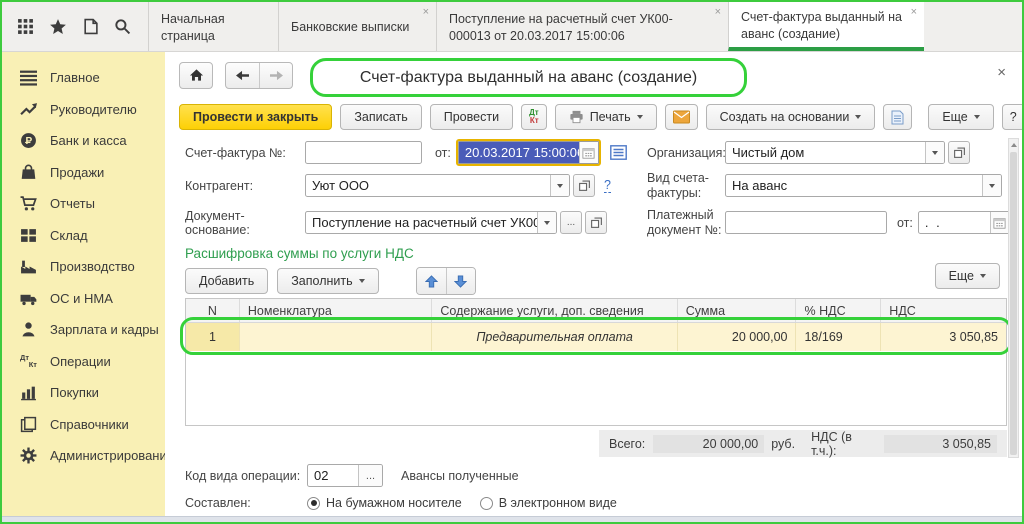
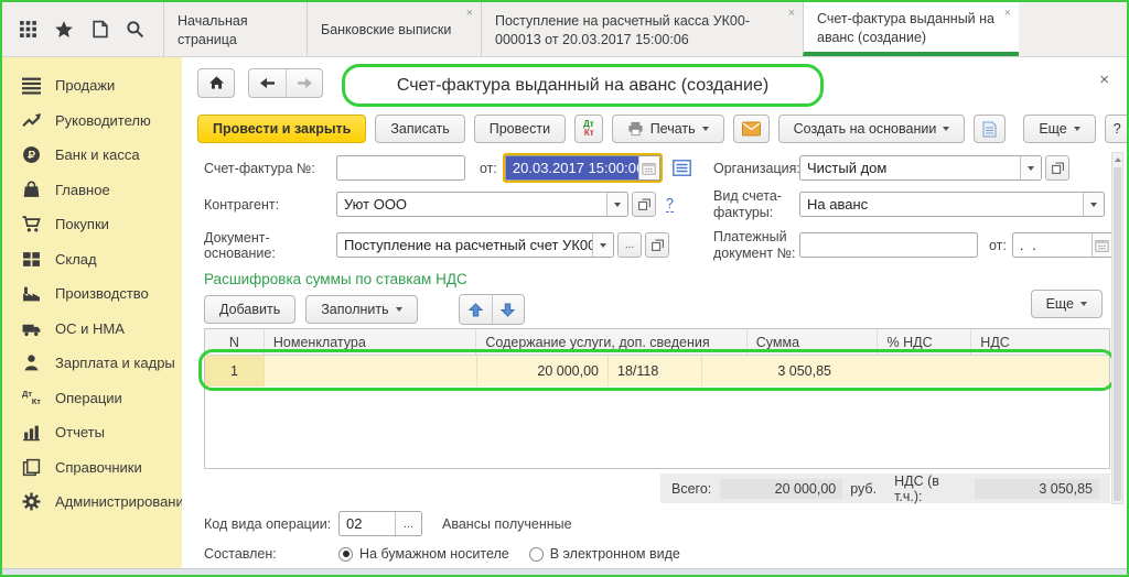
  Начальная страница
  Банковские выписки
  ×
- Поступление на расчетный счет УК00-000013 от 20.03.2017 15:00:06
+ Поступление на расчетный касса УК00-000013 от 20.03.2017 15:00:06
  ×
  Счет-фактура выданный на аванс (создание)
  ×
- Главное
+ Продажи
  Руководителю
  Р
  Банк и касса
- Продажи
+ Главное
- Отчеты
+ Покупки
  Склад
  Производство
  ОС и НМА
  Зарплата и кадры
  Дт
  Кт
  Операции
- Покупки
+ Отчеты
  Справочники
  Администрировани
  Счет-фактура выданный на аванс (создание)
  ×
  Провести и закрыть
  Записать
  Провести
  Дт
  Кт
  Печать
  Создать на основании
  Еще
  ?
  Счет-фактура №:
  от:
  20.03.2017 15:00:0
  Организация
  Чистый дом
  Контрагент:
  Уют ООО
  ?
  Вид счета-фактуры:
  На аванс
  Документ-основание:
  Поступление на расчетный счет УК0
  ...
  Платежный документ №:
  от:
  . .
- Расшифровка суммы по услуги НДС
+ Расшифровка суммы по ставкам НДС
  Добавить
  Заполнить
  Еще
  N
  Номенклатура
  Содержание услуги, доп. сведения
  Сумма
  % НДС
  НДС
  1
- Предварительная оплата
  20 000,00
- 18/169
+ 18/118
  3 050,85
  Всего:
  20 000,00
  руб.
  НДС (в т.ч.):
  3 050,85
  Код вида операции:
  02
  ...
  Авансы полученные
  Составлен:
  На бумажном носителе
  В электронном виде
